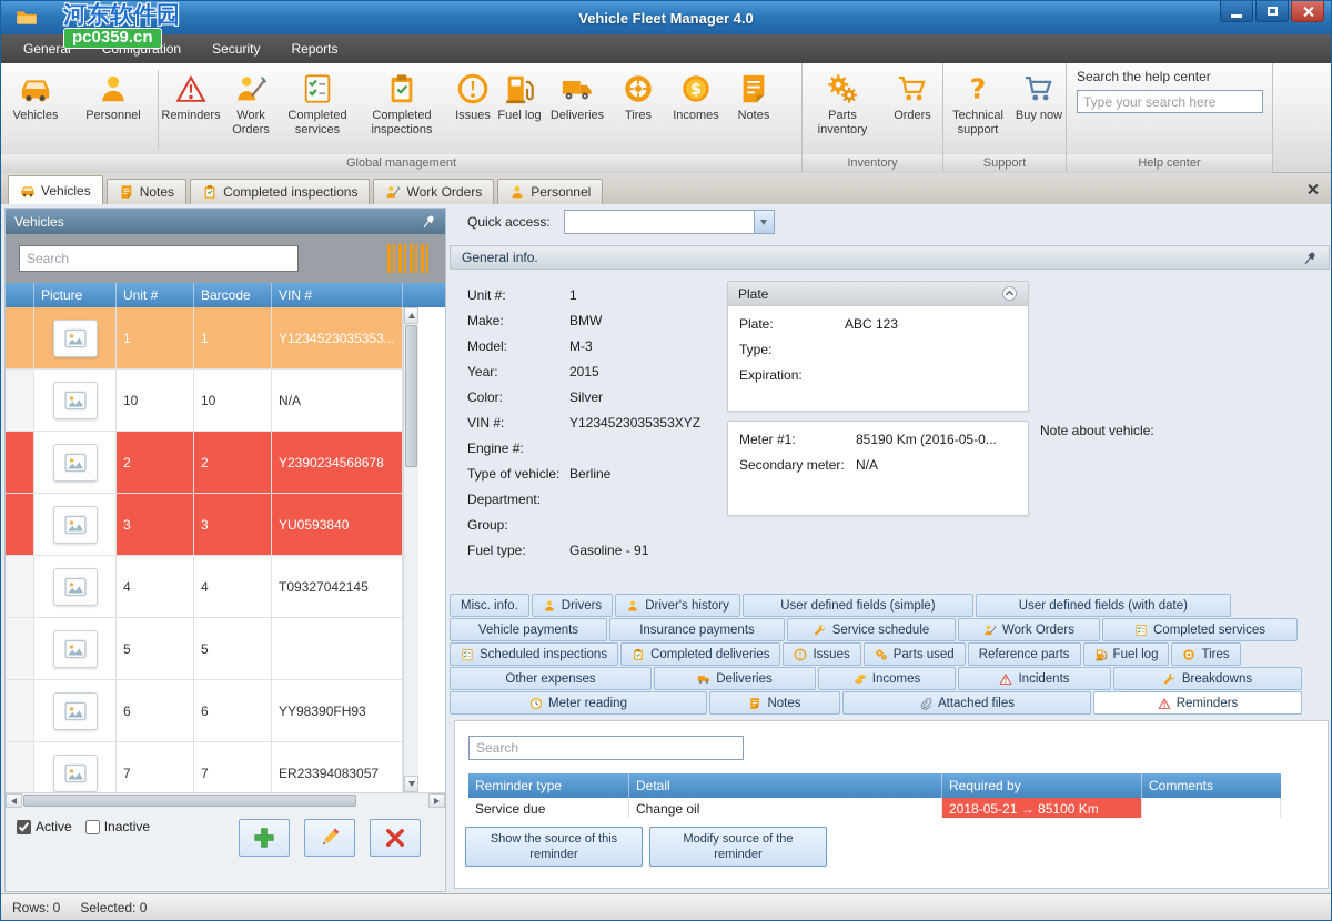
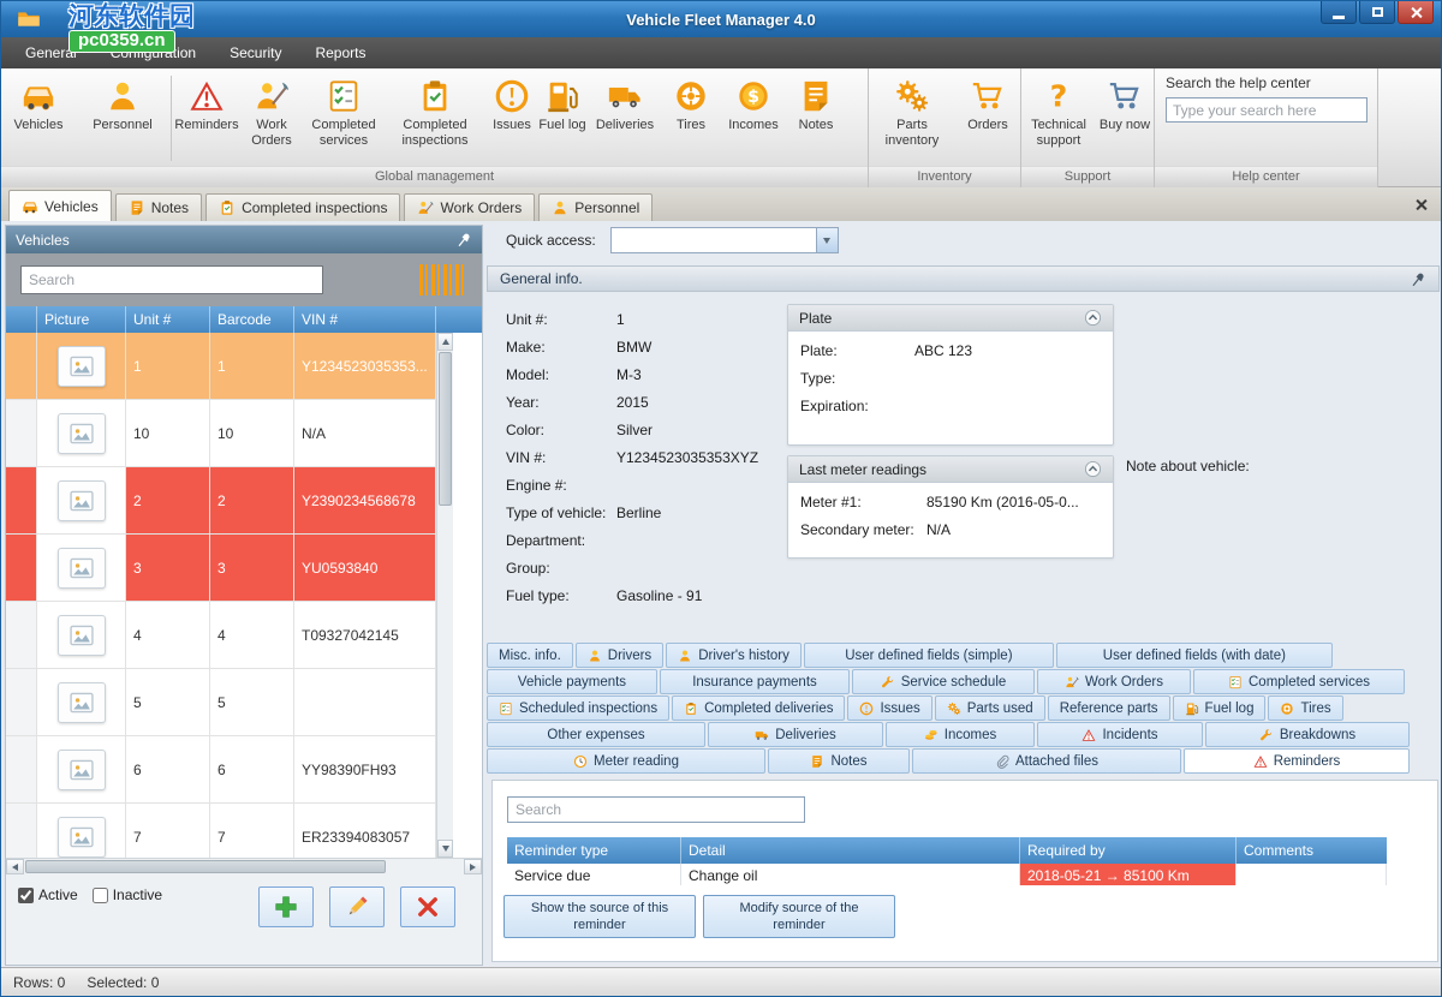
  Vehicle Fleet Manager 4.0
  河东软件园
  pc0359.cn
  General
  Configuration
  Security
  Reports
  Vehicles
  Personnel
  Reminders
  Work Orders
  Completed services
  Completed inspections
  Issues
  Fuel log
  Deliveries
  Tires
  Incomes
  Notes
  Global management
  Parts inventory
  Orders
  Inventory
  Technical support
  Buy now
  Support
  Search the help center
  Type your search here
  Help center
  Vehicles
  Notes
  Completed inspections
  Work Orders
  Personnel
  Vehicles
  Search
  Picture
  Unit #
  Barcode
  VIN #
  1
  1
  Y1234523035353...
  10
  10
  N/A
  2
  2
  Y2390234568678
  3
  3
  YU0593840
  4
  4
  T09327042145
  5
  5
  6
  6
  YY98390FH93
  7
  7
  ER23394083057
  Active
  Inactive
  Quick access:
  General info.
  Unit #:
  1
  Make:
  BMW
  Model:
  M-3
  Year:
  2015
  Color:
  Silver
  VIN #:
  Y1234523035353XYZ
  Engine #:
  Type of vehicle:
  Berline
  Department:
  Group:
  Fuel type:
  Gasoline - 91
  Plate
  Plate:
  ABC 123
  Type:
  Expiration:
+ Last meter readings
  Meter #1:
  85190 Km (2016-05-0...
  Secondary meter:
  N/A
  Note about vehicle:
  Misc. info.
  Drivers
  Driver's history
  User defined fields (simple)
  User defined fields (with date)
  Vehicle payments
  Insurance payments
  Service schedule
  Work Orders
  Completed services
  Scheduled inspections
  Completed deliveries
  Issues
  Parts used
  Reference parts
  Fuel log
  Tires
  Other expenses
  Deliveries
  Incomes
  Incidents
  Breakdowns
  Meter reading
  Notes
  Attached files
  Reminders
  Search
  Reminder type
  Detail
  Required by
  Comments
  Service due
  Change oil
  2018-05-21 → 85100 Km
  Show the source of this reminder
  Modify source of the reminder
  Rows: 0
  Selected: 0
